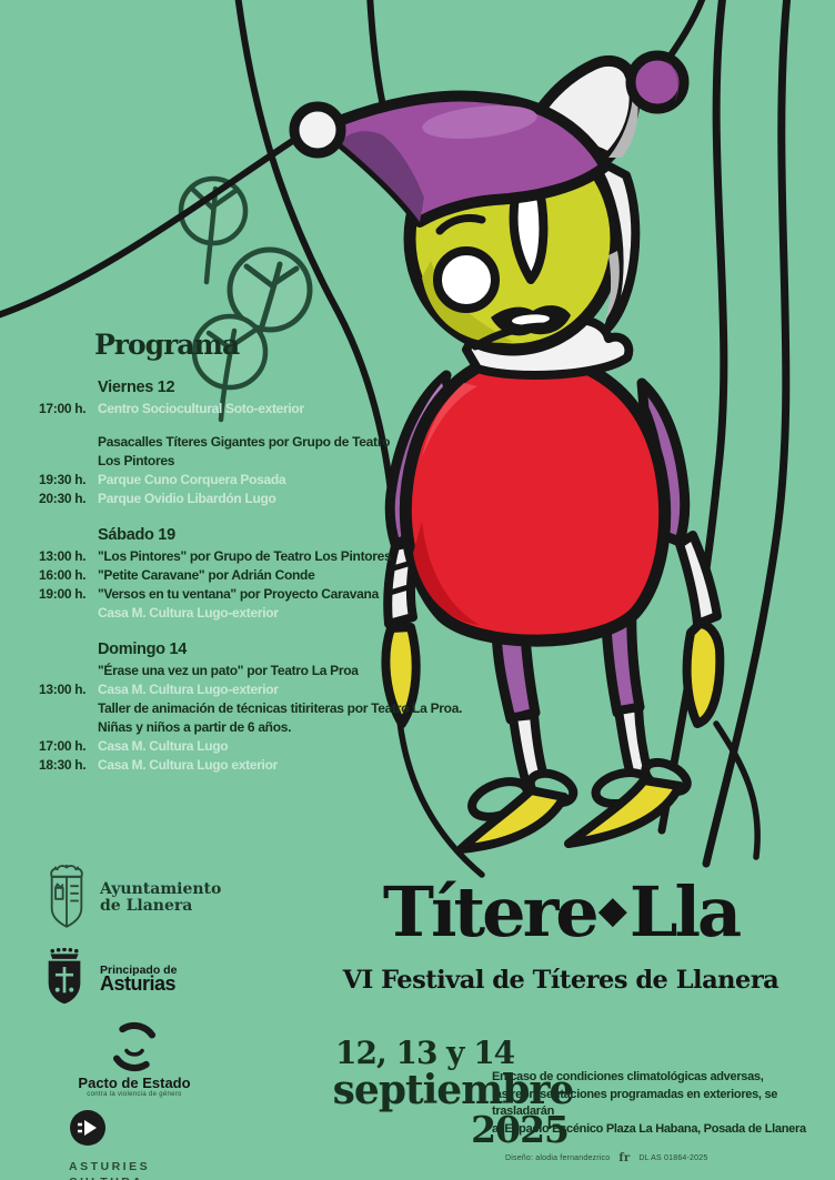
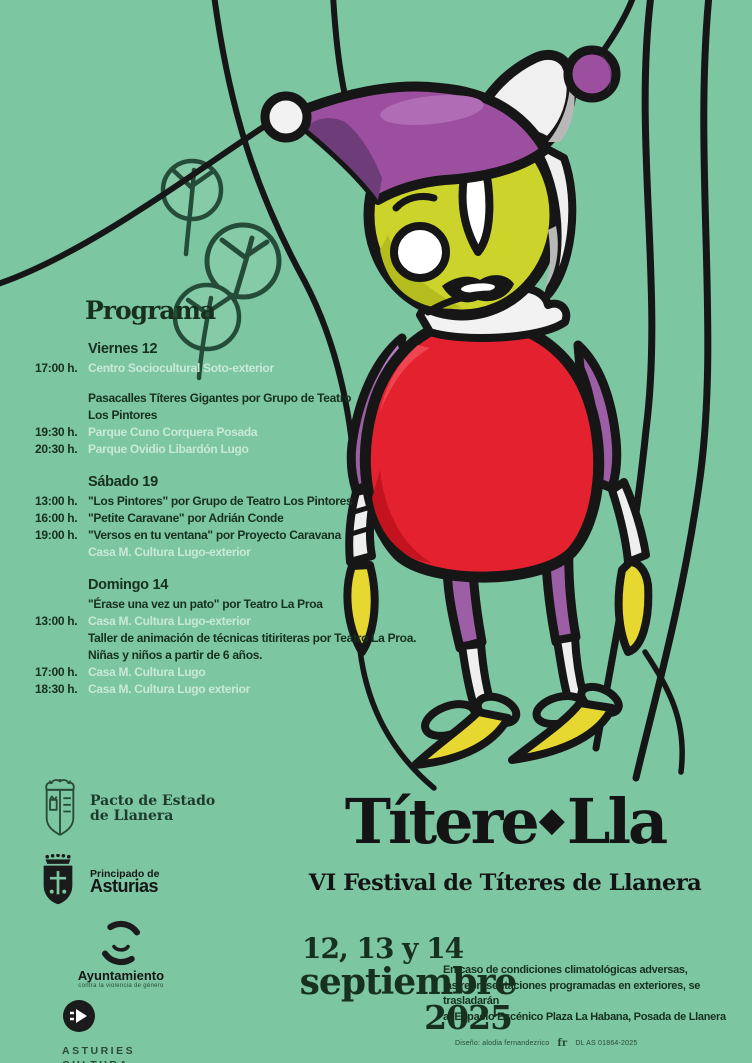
  Programa
  Viernes 12
  17:00 h.
  Centro Sociocultural Soto-exterior
  Pasacalles Títeres Gigantes por Grupo de Teatro
  Los Pintores
  19:30 h.
  Parque Cuno Corquera Posada
  20:30 h.
  Parque Ovidio Libardón Lugo
  Sábado 19
  13:00 h.
  "Los Pintores" por Grupo de Teatro Los Pintores
  16:00 h.
  "Petite Caravane" por Adrián Conde
  19:00 h.
  "Versos en tu ventana" por Proyecto Caravana
  Casa M. Cultura Lugo-exterior
  Domingo 14
  "Érase una vez un pato" por Teatro La Proa
  13:00 h.
  Casa M. Cultura Lugo-exterior
  Taller de animación de técnicas titiriteras por Teatro La Proa.
  Niñas y niños a partir de 6 años.
  17:00 h.
  Casa M. Cultura Lugo
  18:30 h.
  Casa M. Cultura Lugo exterior
- Ayuntamiento
+ Pacto de Estado
  de Llanera
  Principado de
  Asturias
- Pacto de Estado
+ Ayuntamiento
  ASTURIES
  Títere◆Lla
  VI Festival de Títeres de Llanera
  12, 13 y 14
  septiembre
  2025
  En caso de condiciones climatológicas adversas,
  las representaciones programadas en exteriores, se trasladarán
  al Espacio Escénico Plaza La Habana, Posada de Llanera
  fr
